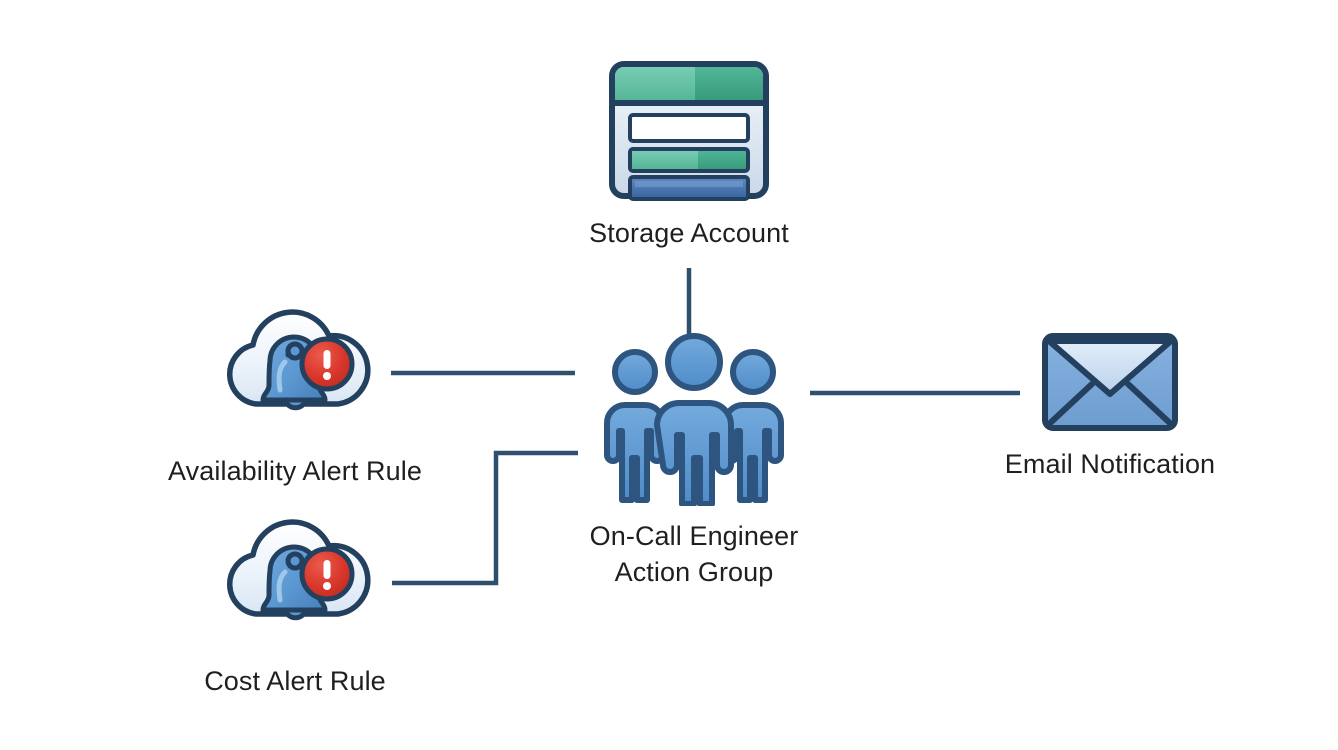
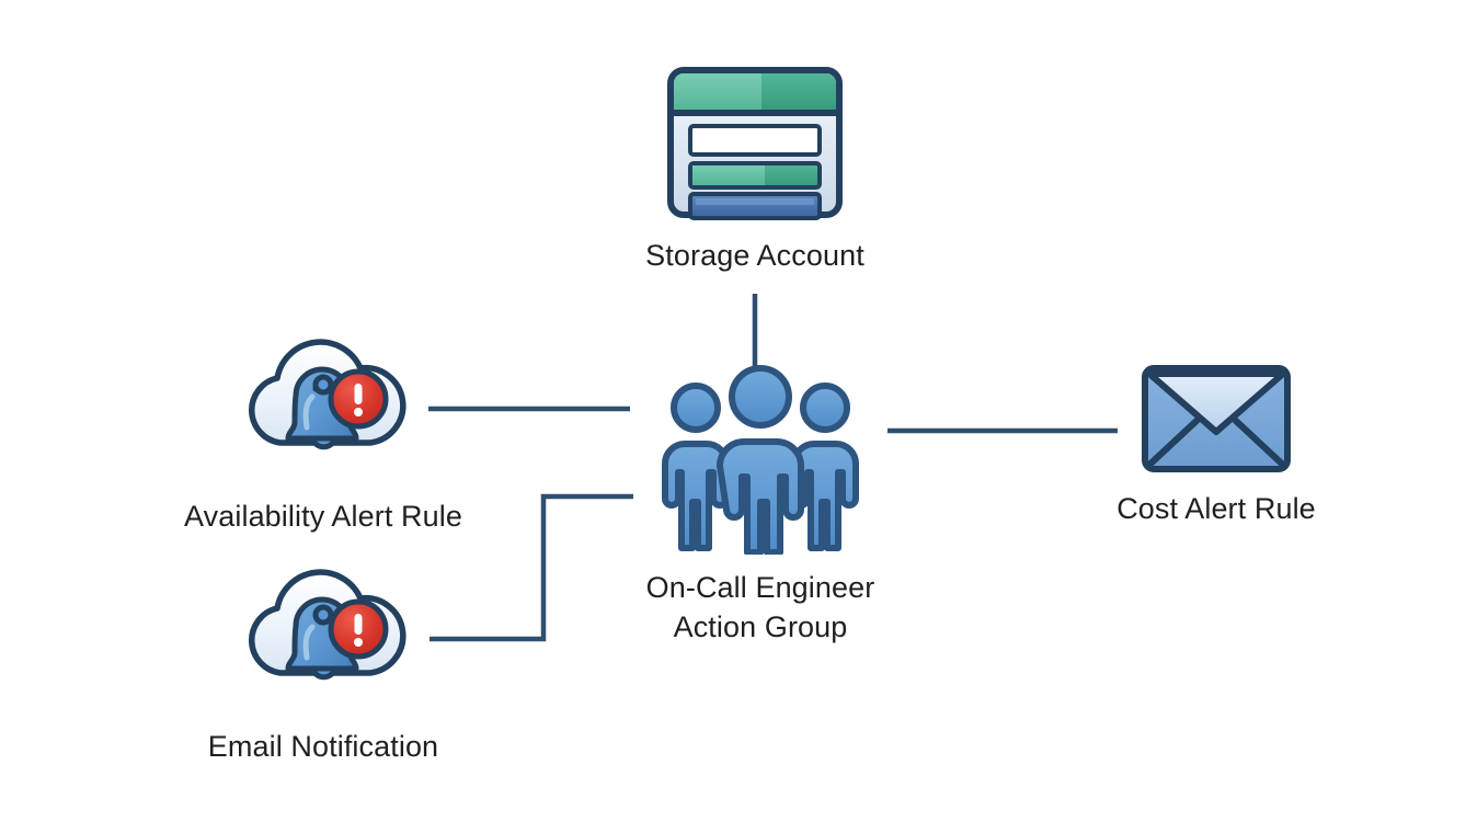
  Storage Account
  Availability Alert Rule
- Cost Alert Rule
+ Email Notification
  On-Call Engineer
  Action Group
- Email Notification
+ Cost Alert Rule
